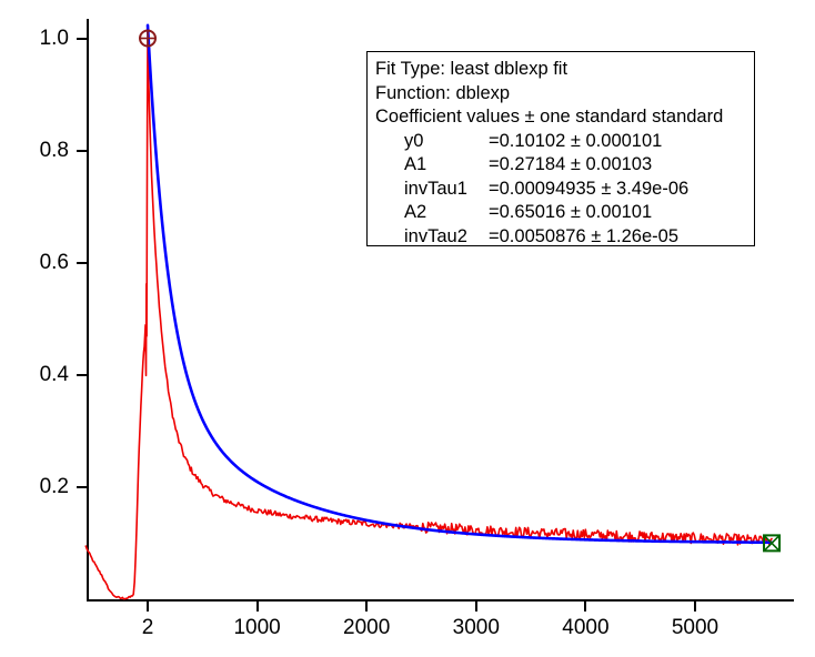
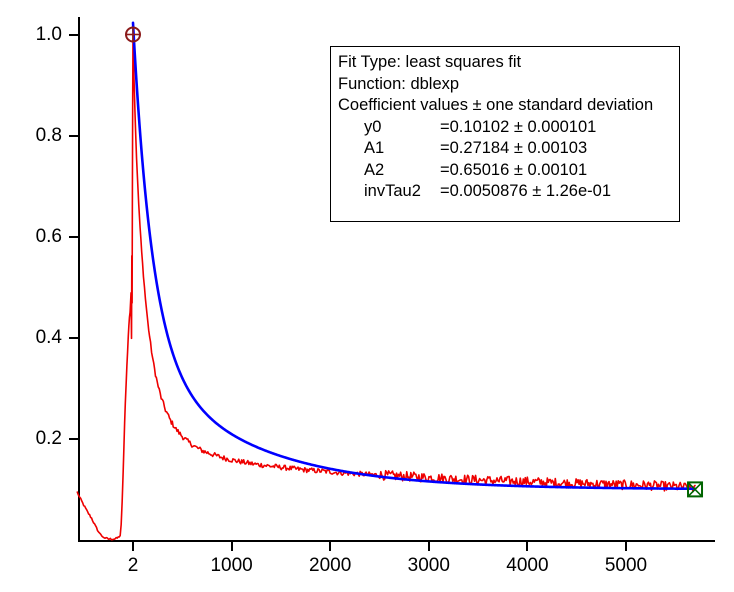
  0.2
  0.4
  0.6
  0.8
  1.0
  2
  1000
  2000
  3000
  4000
  5000
- Fit Type: least dblexp fit
+ Fit Type: least squares fit
  Function: dblexp
- Coefficient values ± one standard standard
+ Coefficient values ± one standard deviation
  y0
  =0.10102 ± 0.000101
  A1
  =0.27184 ± 0.00103
- invTau1
- =0.00094935 ± 3.49e-06
  A2
  =0.65016 ± 0.00101
  invTau2
- =0.0050876 ± 1.26e-05
+ =0.0050876 ± 1.26e-01
